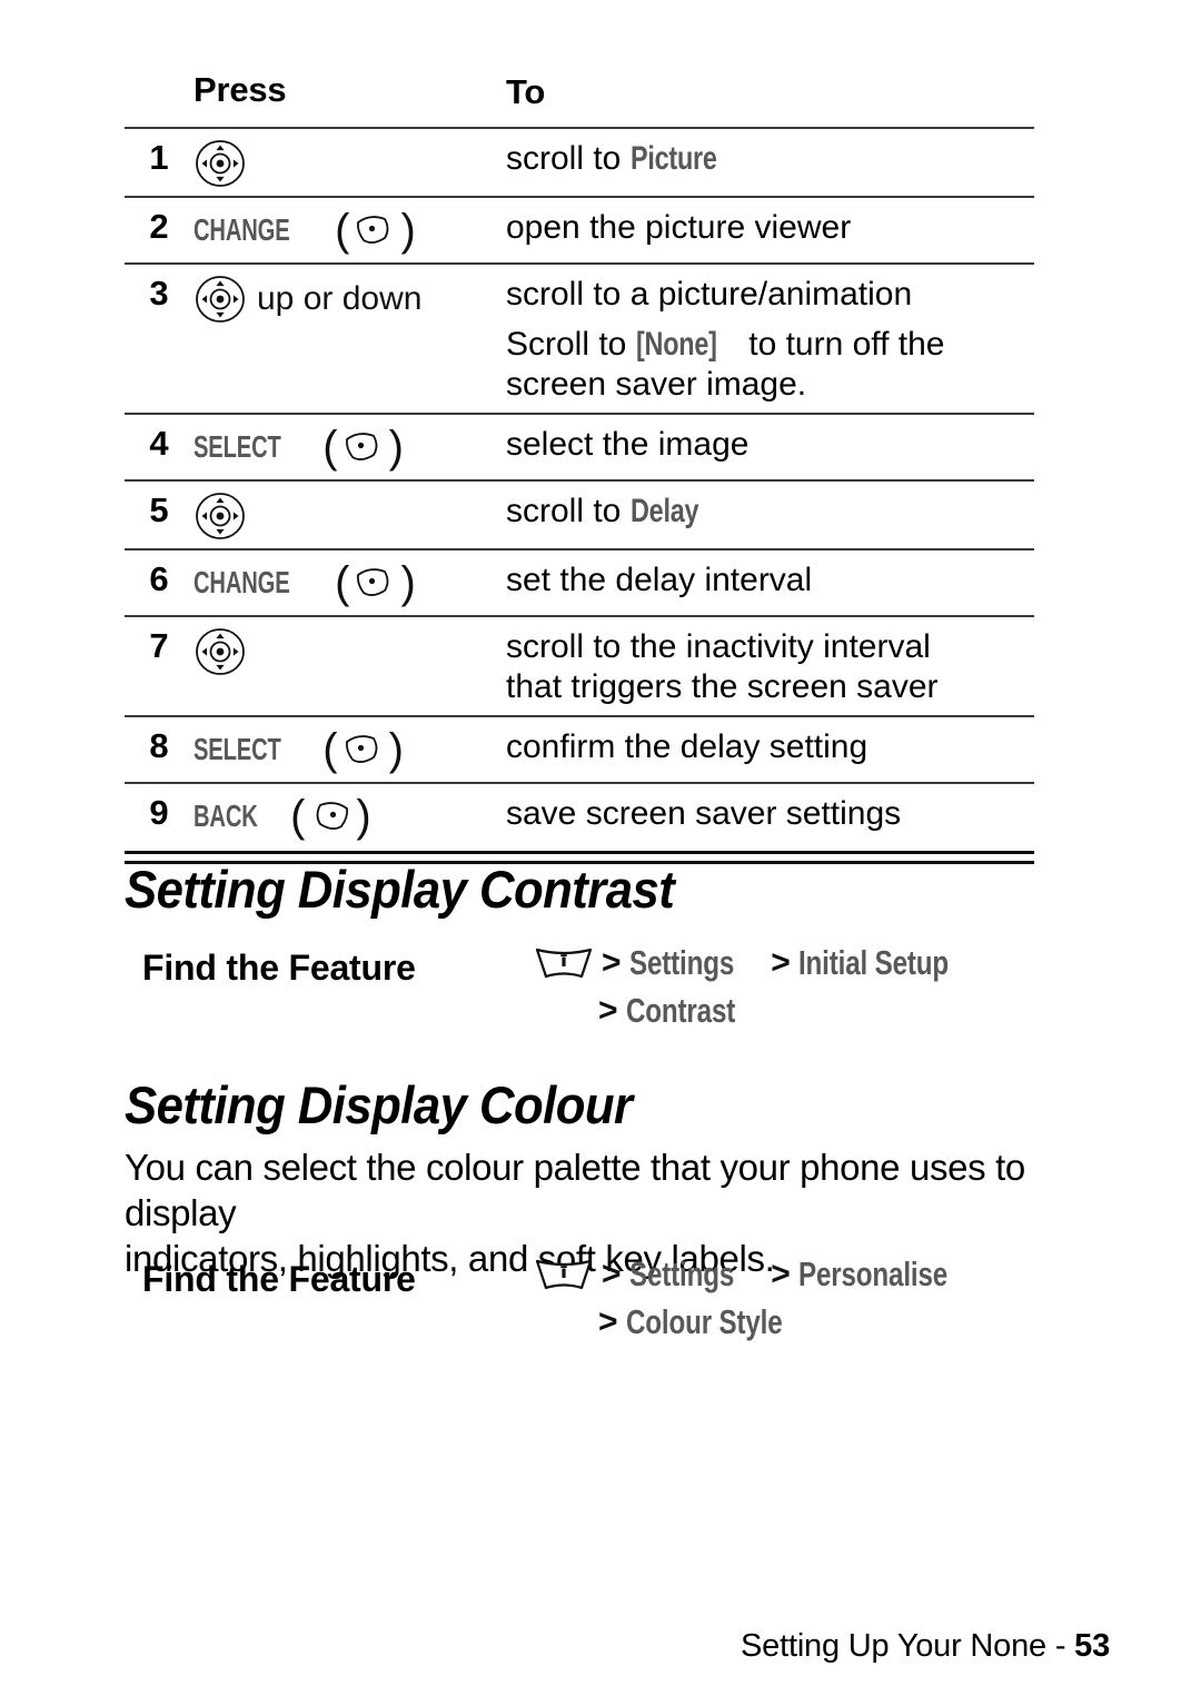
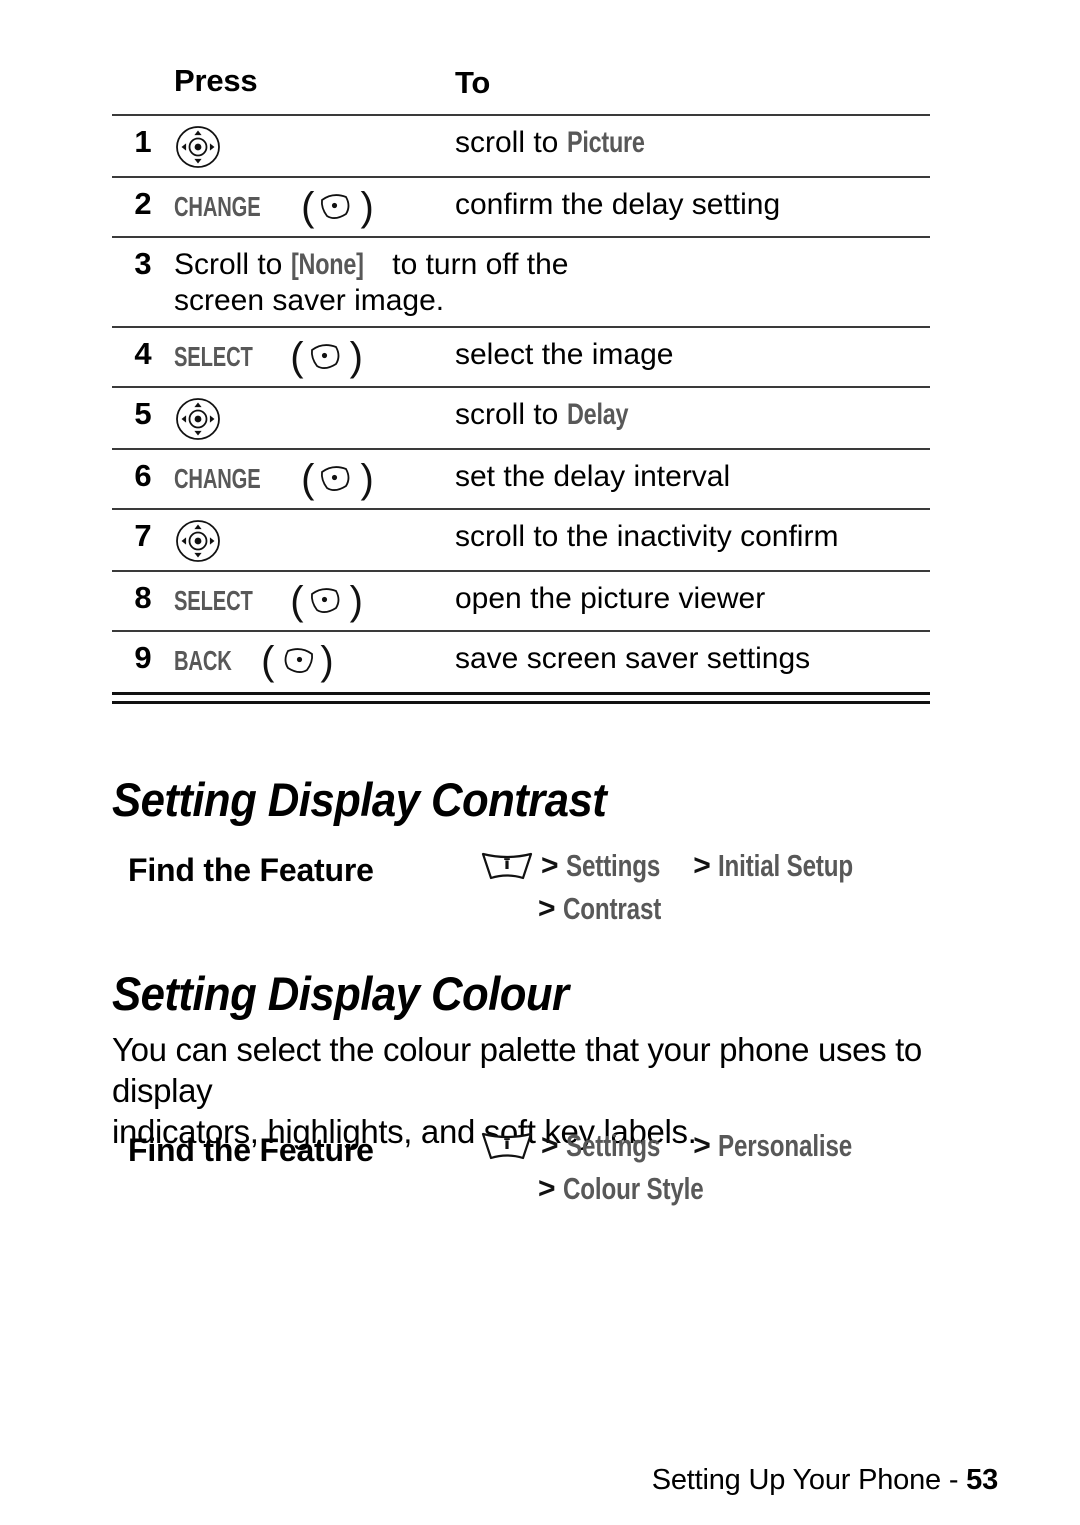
  Press
  To
  1
  scroll to Picture
  2
  CHANGE
  (
  )
- open the picture viewer
+ confirm the delay setting
  3
- up or down
- scroll to a picture/animation
  Scroll to [None] to turn off the
  screen saver image.
  4
  SELECT
  (
  )
  select the image
  5
  scroll to Delay
  6
  CHANGE
  (
  )
  set the delay interval
  7
- scroll to the inactivity interval
+ scroll to the inactivity confirm
- that triggers the screen saver
  8
  SELECT
  (
  )
- confirm the delay setting
+ open the picture viewer
  9
  BACK
  (
  )
  save screen saver settings
  Setting Display Contrast
  Find the Feature
  >
  Settings
  >
  Initial Setup
  >
  Contrast
  Setting Display Colour
  You can select the colour palette that your phone uses to display
  indicators, highlights, and soft key labels.
  Find the Feature
  >
  Settings
  >
  Personalise
  >
  Colour Style
- Setting Up Your None - 53
+ Setting Up Your Phone - 53
